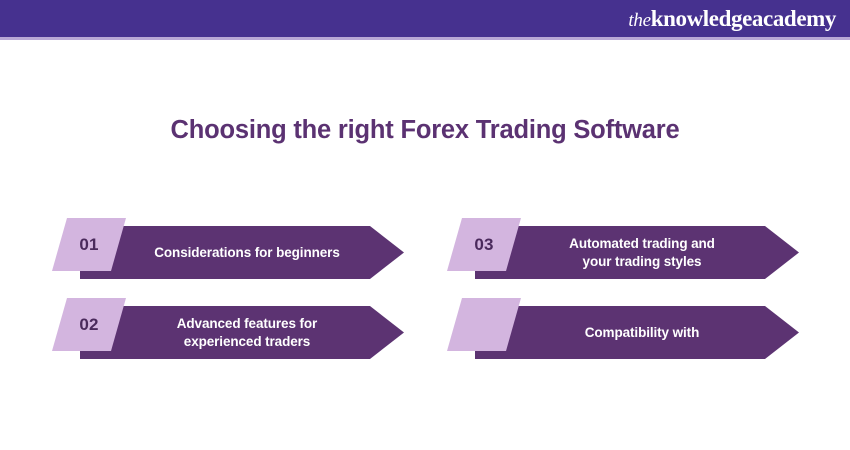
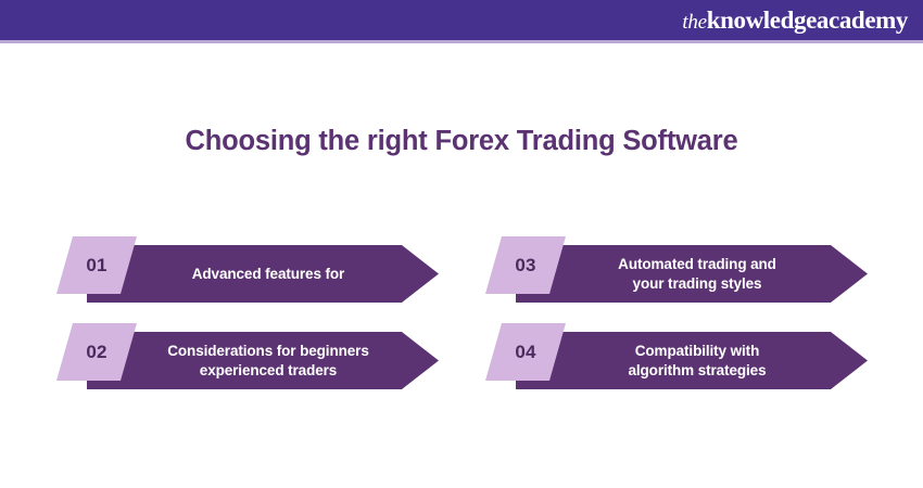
  the
  knowledge
  academy
  Choosing the right Forex Trading Software
- Considerations for beginners
+ Advanced features for
  01
- Advanced features for
+ Considerations for beginners
  experienced traders
  02
  Automated trading and
  your trading styles
  03
  Compatibility with
+ algorithm strategies
+ 04
